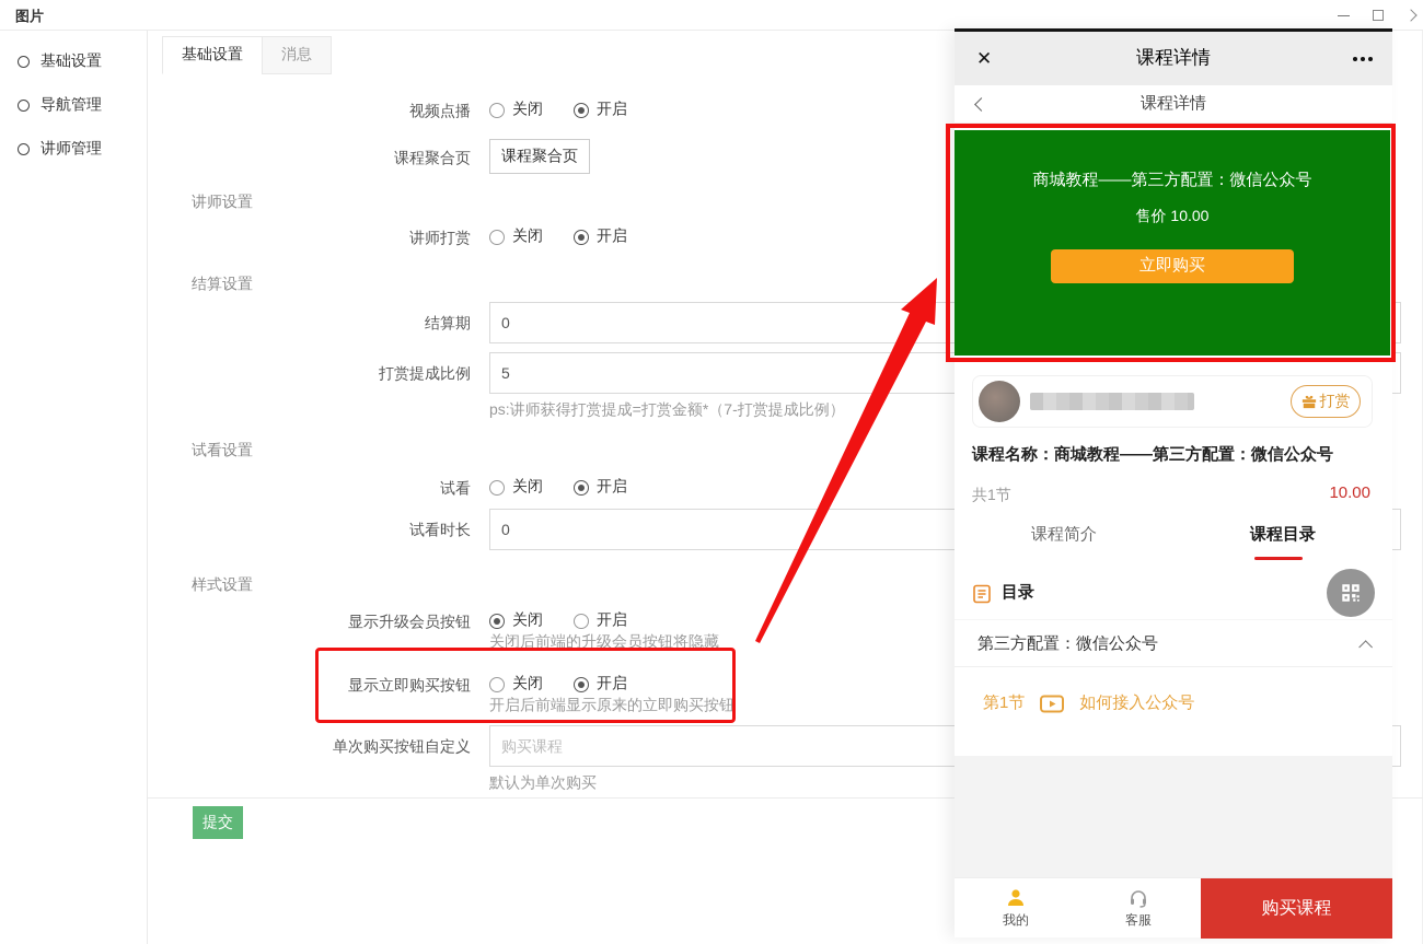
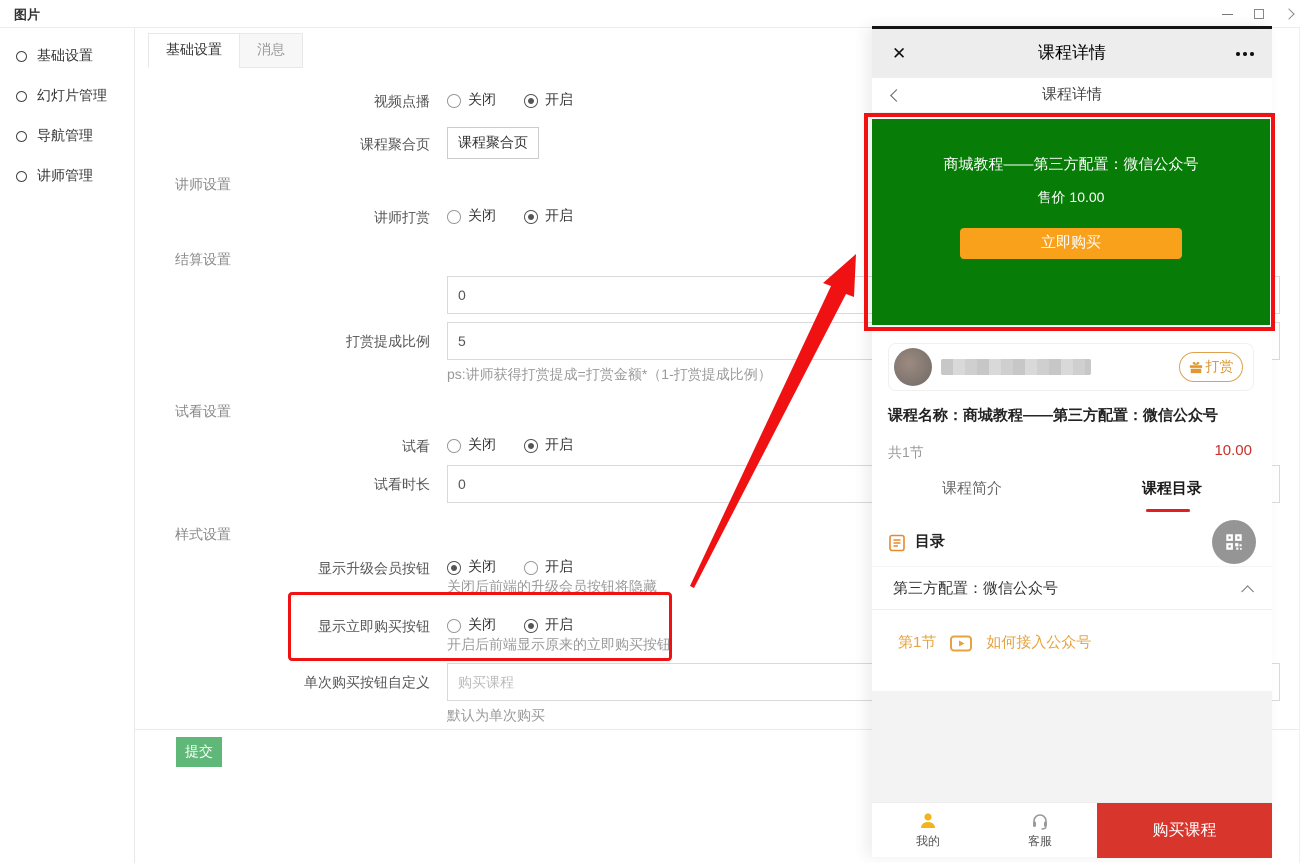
  图片
  基础设置
+ 幻灯片管理
  导航管理
  讲师管理
  基础设置
  消息
  视频点播
  关闭
  开启
  课程聚合页
  课程聚合页
  讲师设置
  讲师打赏
  关闭
  开启
  结算设置
- 结算期
  0
  打赏提成比例
  5
- ps:讲师获得打赏提成=打赏金额*（7-打赏提成比例）
+ ps:讲师获得打赏提成=打赏金额*（1-打赏提成比例）
  试看设置
  试看
  关闭
  开启
  试看时长
  0
  样式设置
  显示升级会员按钮
  关闭
  开启
  关闭后前端的升级会员按钮将隐藏
  显示立即购买按钮
  关闭
  开启
  开启后前端显示原来的立即购买按钮
  单次购买按钮自定义
  购买课程
  默认为单次购买
  提交
  ✕
  课程详情
  课程详情
  商城教程——第三方配置：微信公众号
  售价 10.00
  立即购买
  打赏
  课程名称：商城教程——第三方配置：微信公众号
  共1节
  10.00
  课程简介
  课程目录
  目录
  第三方配置：微信公众号
  第1节
  如何接入公众号
  我的
  客服
  购买课程
